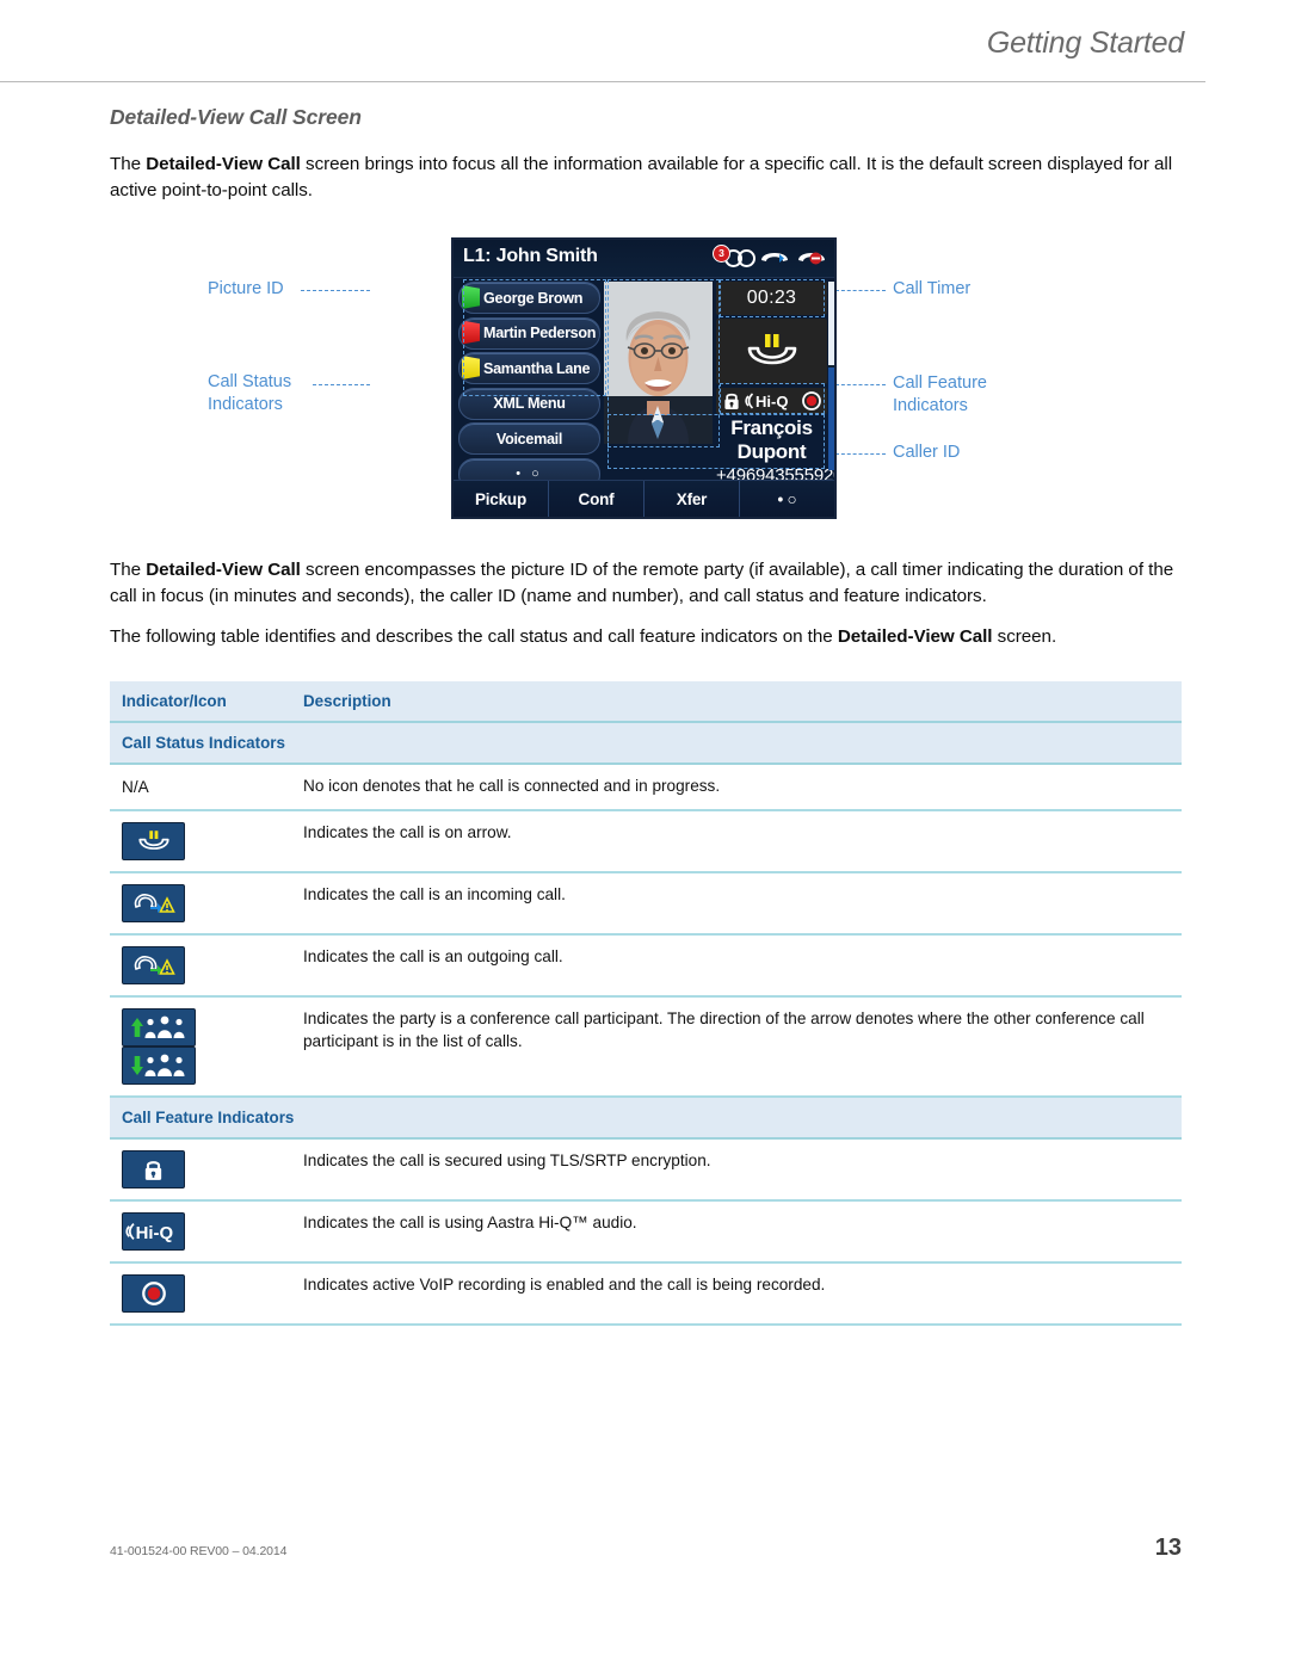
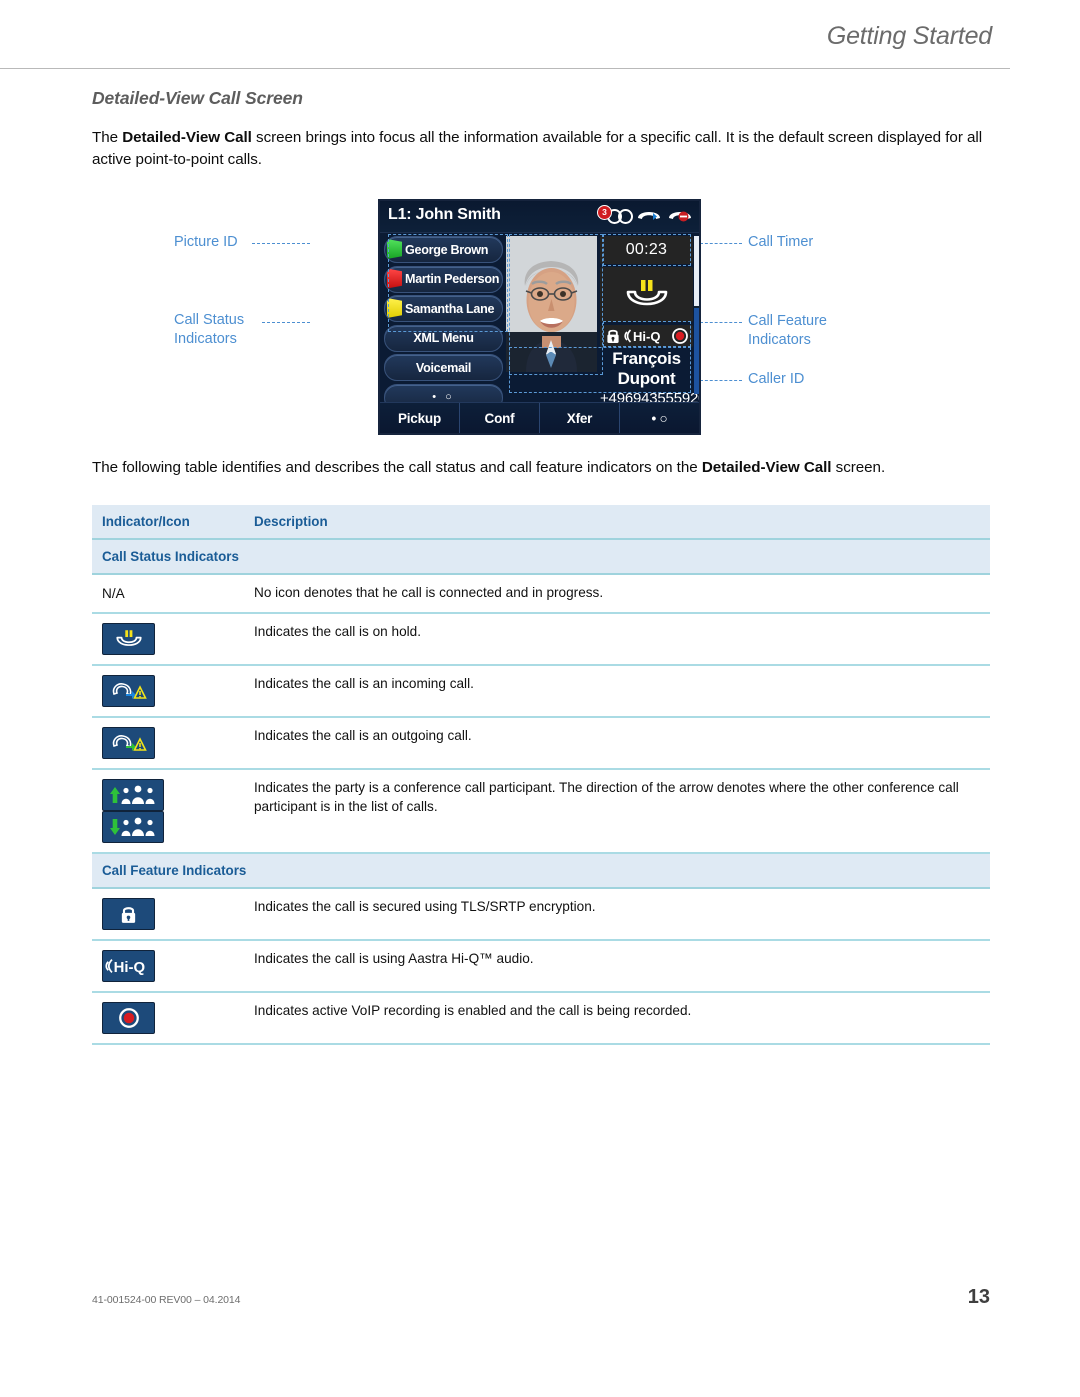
  Getting Started
  Detailed-View Call Screen
  The Detailed-View Call screen brings into focus all the information available for a specific call. It is the default screen displayed for all active point-to-point calls.
  Picture ID
  Call Status
  Indicators
  Call Timer
  Call Feature
  Indicators
  Caller ID
  L1: John Smith
  3
  George Brown
  Martin Pederson
  Samantha Lane
  XML Menu
  Voicemail
  • ○
  00:23
  Hi-Q
  François Dupont
  +49694355592
  Pickup
  Conf
  Xfer
  • ○
- The Detailed-View Call screen encompasses the picture ID of the remote party (if available), a call timer indicating the duration of the call in focus (in minutes and seconds), the caller ID (name and number), and call status and feature indicators.
  The following table identifies and describes the call status and call feature indicators on the Detailed-View Call screen.
  Indicator/Icon	Description
  Call Status Indicators
  N/A	No icon denotes that he call is connected and in progress.
- 	Indicates the call is on arrow.
+ 	Indicates the call is on hold.
  	Indicates the call is an incoming call.
  	Indicates the call is an outgoing call.
  	Indicates the party is a conference call participant. The direction of the arrow denotes where the other conference call participant is in the list of calls.
  Call Feature Indicators
  	Indicates the call is secured using TLS/SRTP encryption.
  Hi-Q	Indicates the call is using Aastra Hi-Q™ audio.
  	Indicates active VoIP recording is enabled and the call is being recorded.
  41-001524-00 REV00 – 04.2014
  13
